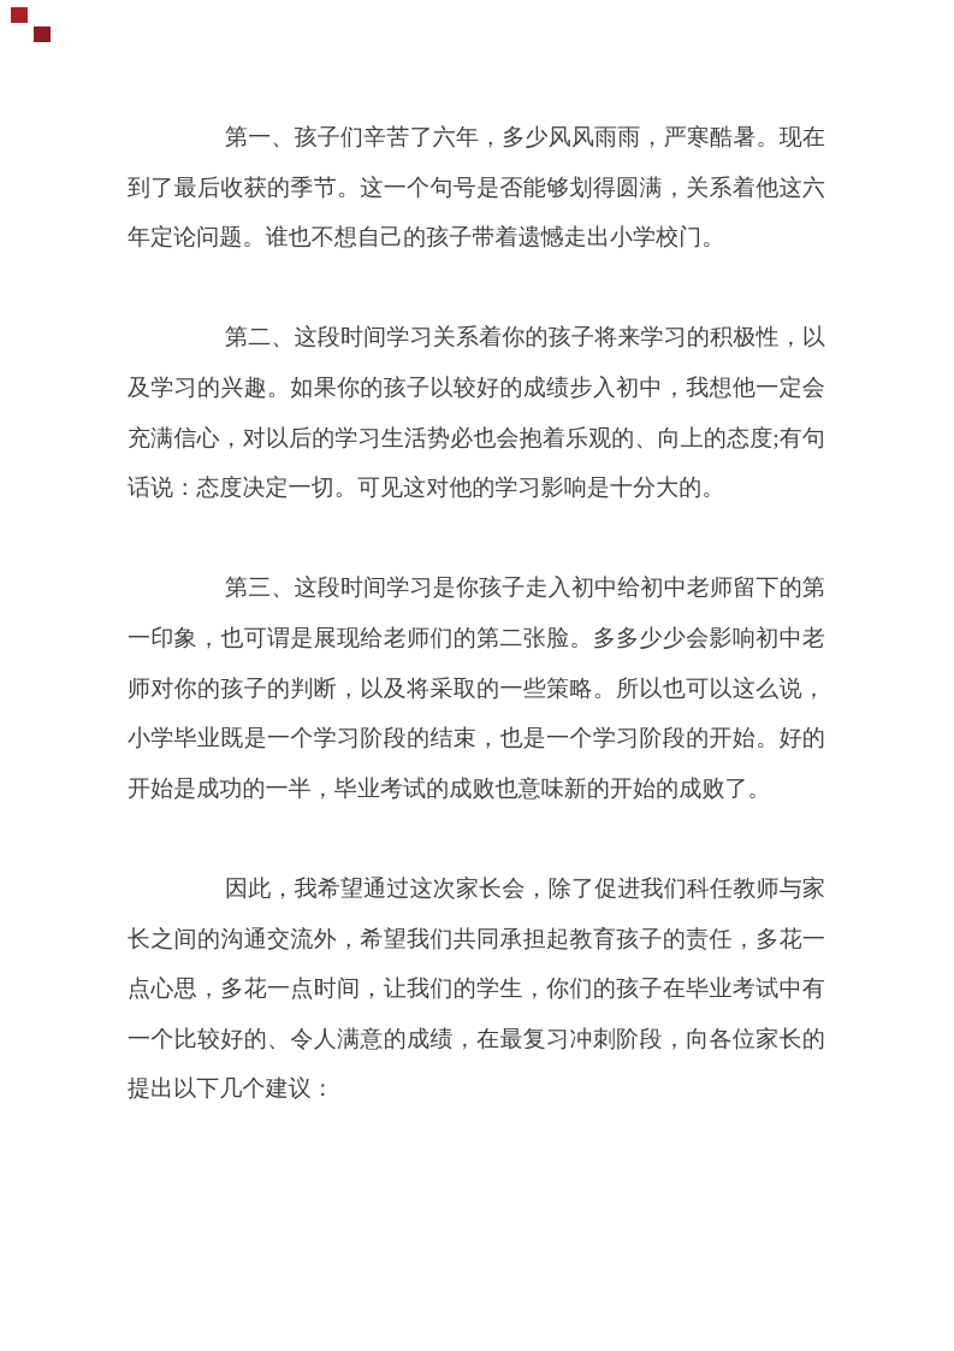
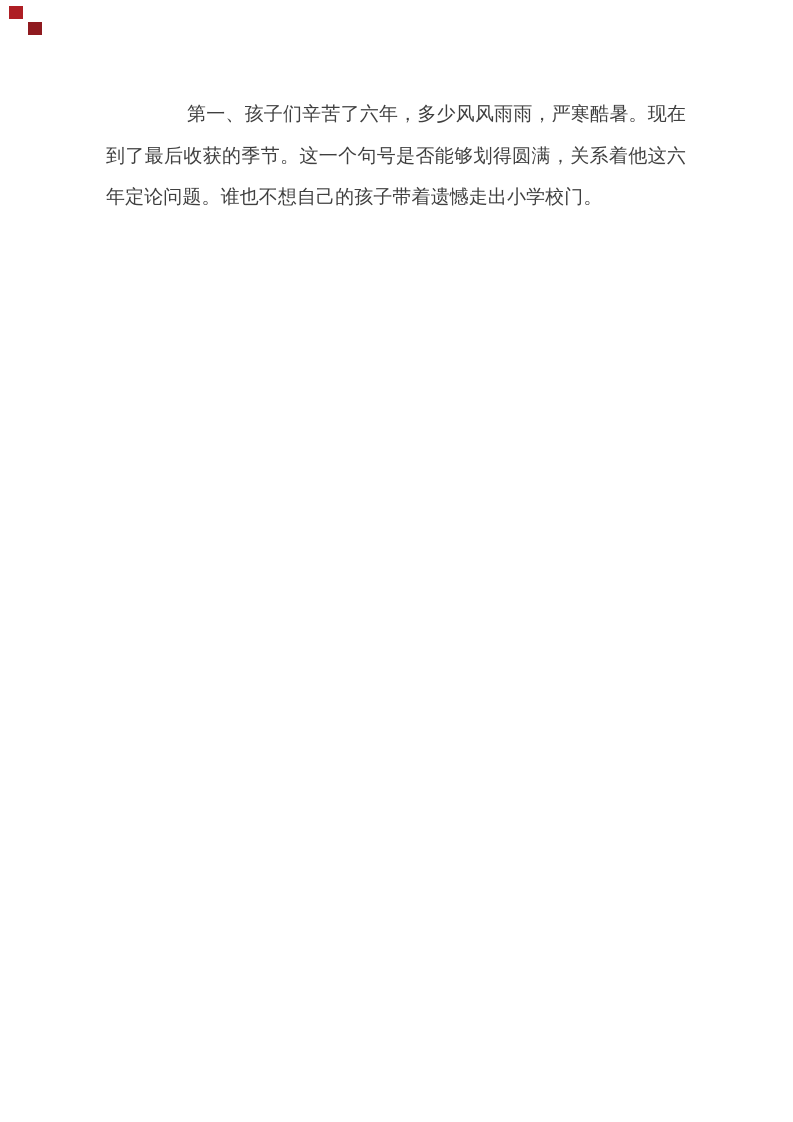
  第一、孩子们辛苦了六年，多少风风雨雨，严寒酷暑。现在到了最后收获的季节。这一个句号是否能够划得圆满，关系着他这六年定论问题。谁也不想自己的孩子带着遗憾走出小学校门。
- 第二、这段时间学习关系着你的孩子将来学习的积极性，以及学习的兴趣。如果你的孩子以较好的成绩步入初中，我想他一定会充满信心，对以后的学习生活势必也会抱着乐观的、向上的态度;有句话说：态度决定一切。可见这对他的学习影响是十分大的。
- 第三、这段时间学习是你孩子走入初中给初中老师留下的第一印象，也可谓是展现给老师们的第二张脸。多多少少会影响初中老师对你的孩子的判断，以及将采取的一些策略。所以也可以这么说，小学毕业既是一个学习阶段的结束，也是一个学习阶段的开始。好的开始是成功的一半，毕业考试的成败也意味新的开始的成败了。
- 因此，我希望通过这次家长会，除了促进我们科任教师与家长之间的沟通交流外，希望我们共同承担起教育孩子的责任，多花一点心思，多花一点时间，让我们的学生，你们的孩子在毕业考试中有一个比较好的、令人满意的成绩，在最复习冲刺阶段，向各位家长的提出以下几个建议：
